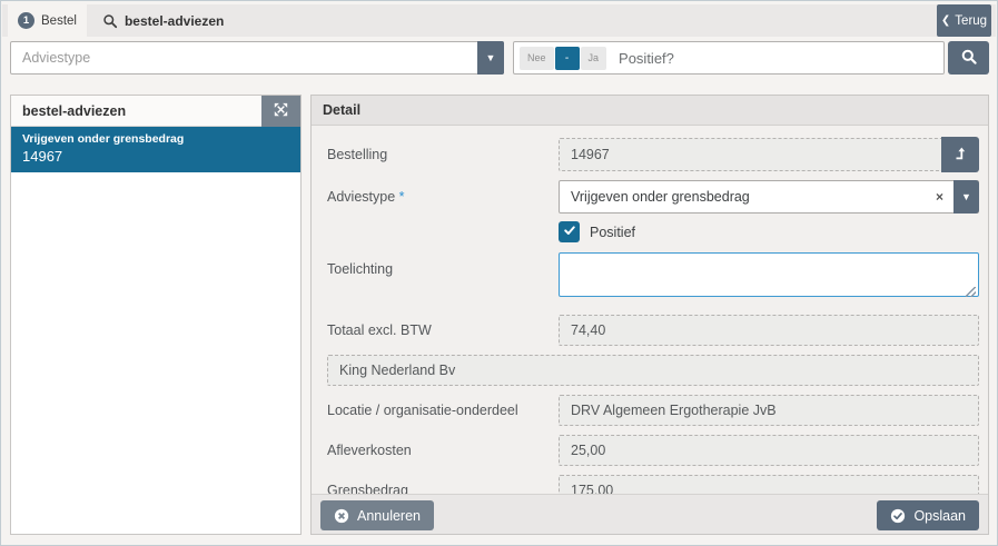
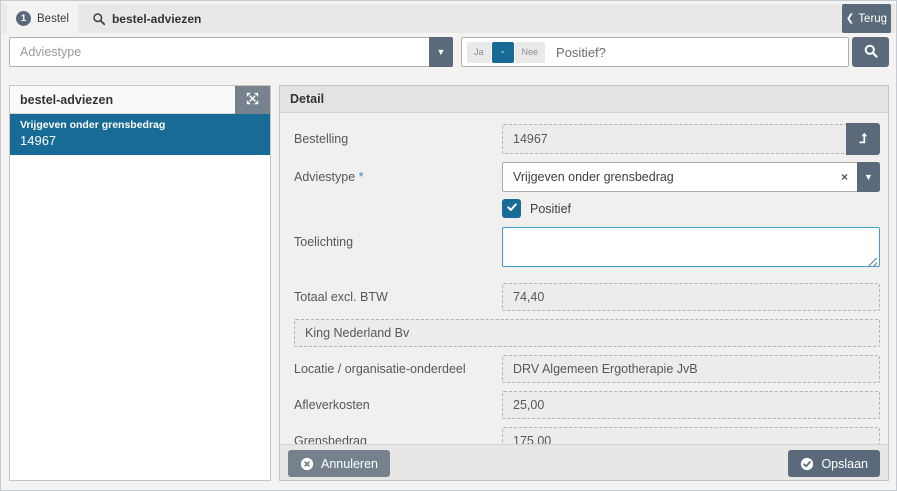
  1
  Bestel
  bestel-adviezen
  ❮
  Terug
  Adviestype
  ▼
- Nee
+ Ja
  -
- Ja
+ Nee
  Positief?
  bestel-adviezen
  Vrijgeven onder grensbedrag
  14967
  Detail
  Bestelling
  14967
  Adviestype *
  Vrijgeven onder grensbedrag
  ×
  ▼
  Positief
  Toelichting
  Totaal excl. BTW
  74,40
  King Nederland Bv
  Locatie / organisatie-onderdeel
  DRV Algemeen Ergotherapie JvB
  Afleverkosten
  25,00
  Grensbedrag
  175,00
  Annuleren
  Opslaan
